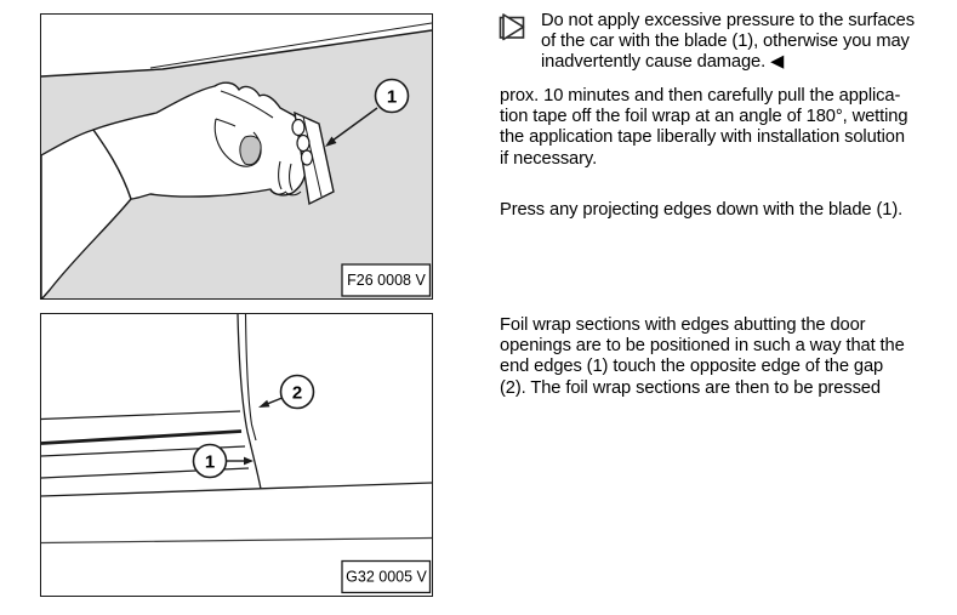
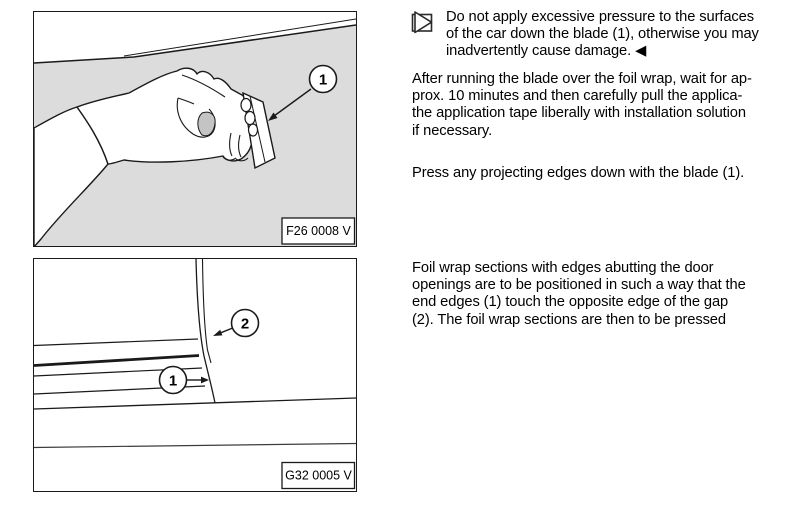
  1
  F26 0008 V
  2
  1
  G32 0005 V
  Do not apply excessive pressure to the surfaces
- of the car with the blade (1), otherwise you may
+ of the car down the blade (1), otherwise you may
  inadvertently cause damage. ◀
+ After running the blade over the foil wrap, wait for ap-
  prox. 10 minutes and then carefully pull the applica-
- tion tape off the foil wrap at an angle of 180°, wetting
  the application tape liberally with installation solution
  if necessary.
  Press any projecting edges down with the blade (1).
  Foil wrap sections with edges abutting the door
  openings are to be positioned in such a way that the
  end edges (1) touch the opposite edge of the gap
  (2). The foil wrap sections are then to be pressed
